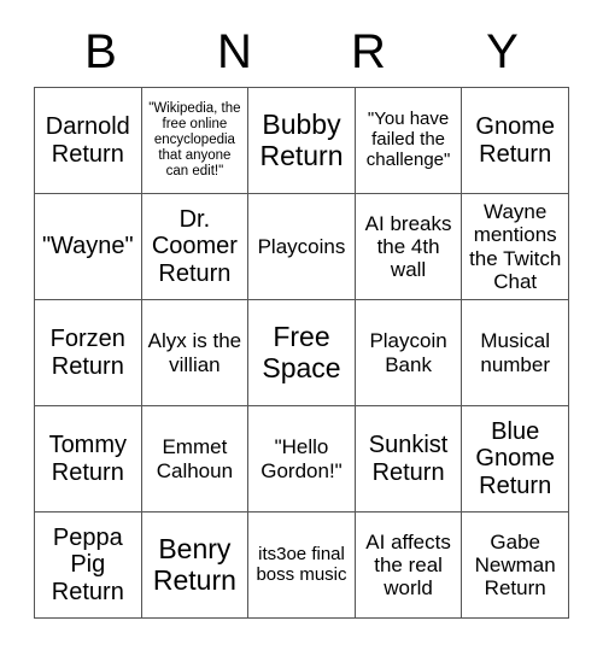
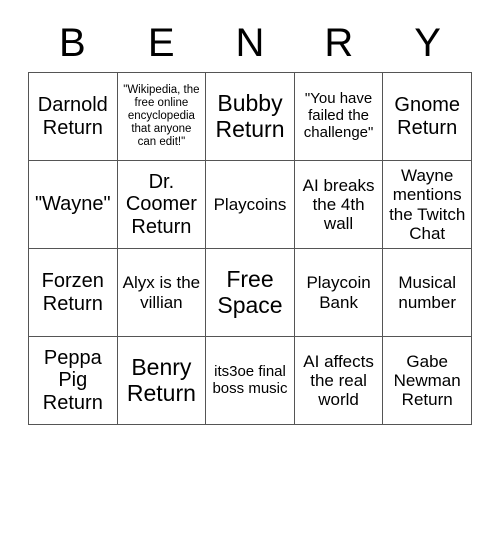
  B
+ E
  N
  R
  Y
  Darnold Return	"Wikipedia, the free online encyclopedia that anyone can edit!"	Bubby Return	"You have failed the challenge"	Gnome Return
  "Wayne"	Dr. Coomer Return	Playcoins	AI breaks the 4th wall	Wayne mentions the Twitch Chat
  Forzen Return	Alyx is the villian	Free Space	Playcoin Bank	Musical number
- Tommy Return	Emmet Calhoun	"Hello Gordon!"	Sunkist Return	Blue Gnome Return
  Peppa Pig Return	Benry Return	its3oe final boss music	AI affects the real world	Gabe Newman Return
